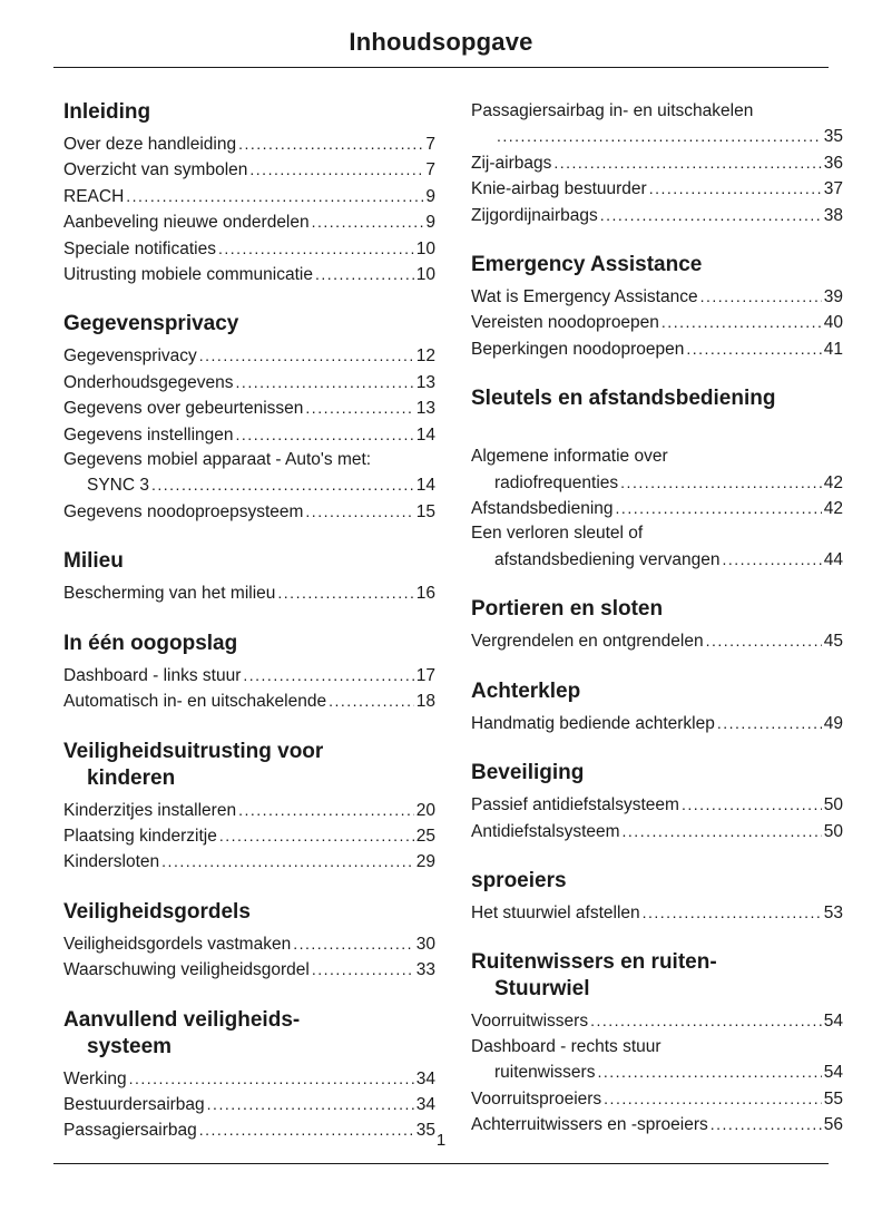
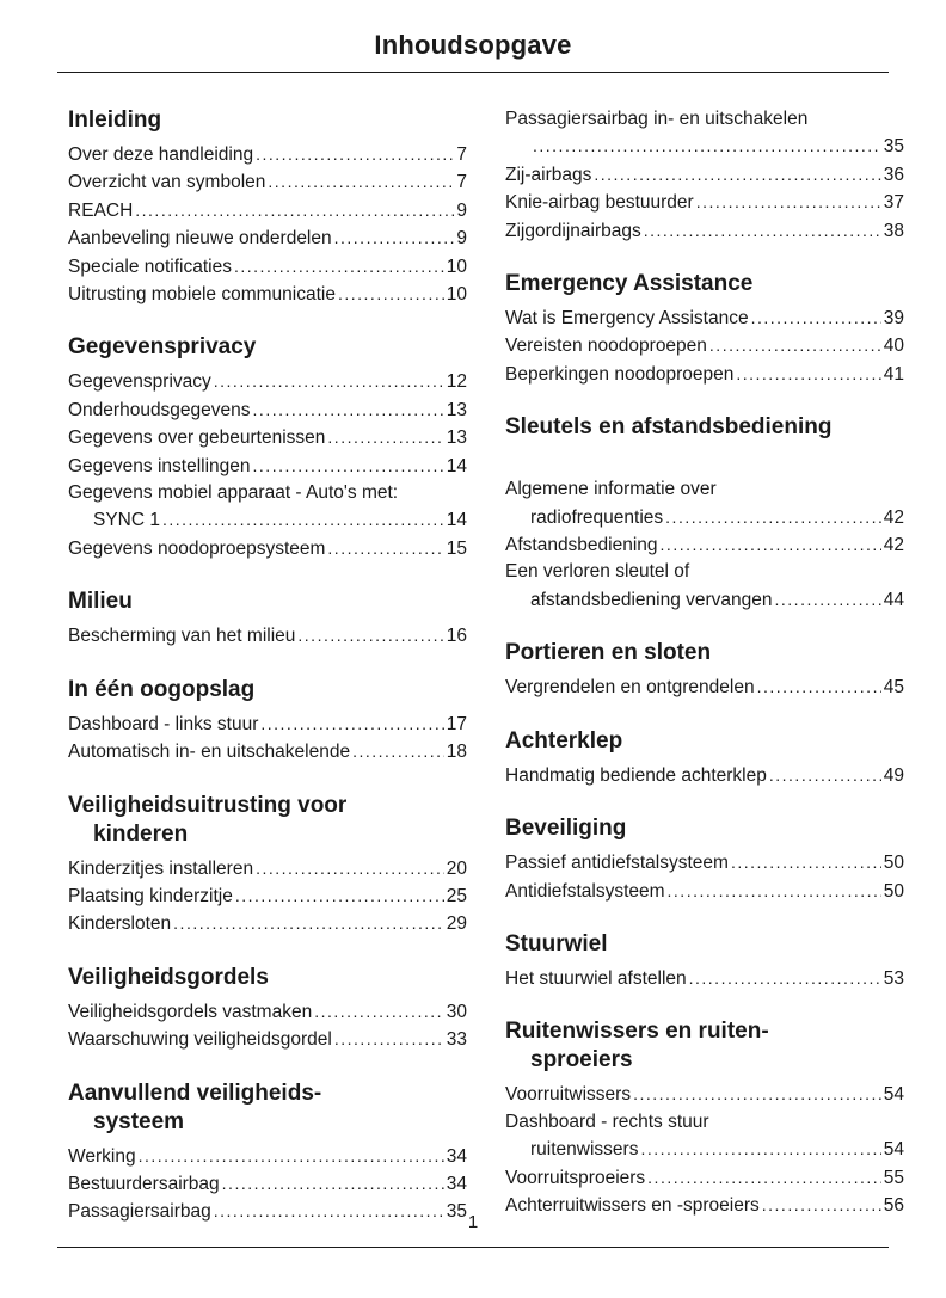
  Inhoudsopgave
  Inleiding
  Over deze handleiding
  7
  Overzicht van symbolen
  7
  REACH
  9
  Aanbeveling nieuwe onderdelen
  9
  Speciale notificaties
  10
  Uitrusting mobiele communicatie
  10
  Gegevensprivacy
  Gegevensprivacy
  12
  Onderhoudsgegevens
  13
  Gegevens over gebeurtenissen
  13
  Gegevens instellingen
  14
  Gegevens mobiel apparaat - Auto's met:
- SYNC 3
+ SYNC 1
  14
  Gegevens noodoproepsysteem
  15
  Milieu
  Bescherming van het milieu
  16
  In één oogopslag
  Dashboard - links stuur
  17
  Automatisch in- en uitschakelende
  18
  Veiligheidsuitrusting voor
  kinderen
  Kinderzitjes installeren
  20
  Plaatsing kinderzitje
  25
  Kindersloten
  29
  Veiligheidsgordels
  Veiligheidsgordels vastmaken
  30
  Waarschuwing veiligheidsgordel
  33
  Aanvullend veiligheids-
  systeem
  Werking
  34
  Bestuurdersairbag
  34
  Passagiersairbag
  35
  Passagiersairbag in- en uitschakelen
  35
  Zij-airbags
  36
  Knie-airbag bestuurder
  37
  Zijgordijnairbags
  38
  Emergency Assistance
  Wat is Emergency Assistance
  39
  Vereisten noodoproepen
  40
  Beperkingen noodoproepen
  41
  Sleutels en afstandsbediening
  Algemene informatie over
  radiofrequenties
  42
  Afstandsbediening
  42
  Een verloren sleutel of
  afstandsbediening vervangen
  44
  Portieren en sloten
  Vergrendelen en ontgrendelen
  45
  Achterklep
  Handmatig bediende achterklep
  49
  Beveiliging
  Passief antidiefstalsysteem
  50
  Antidiefstalsysteem
  50
- sproeiers
+ Stuurwiel
  Het stuurwiel afstellen
  53
  Ruitenwissers en ruiten-
- Stuurwiel
+ sproeiers
  Voorruitwissers
  54
  Dashboard - rechts stuur
  ruitenwissers
  54
  Voorruitsproeiers
  55
  Achterruitwissers en -sproeiers
  56
  1
